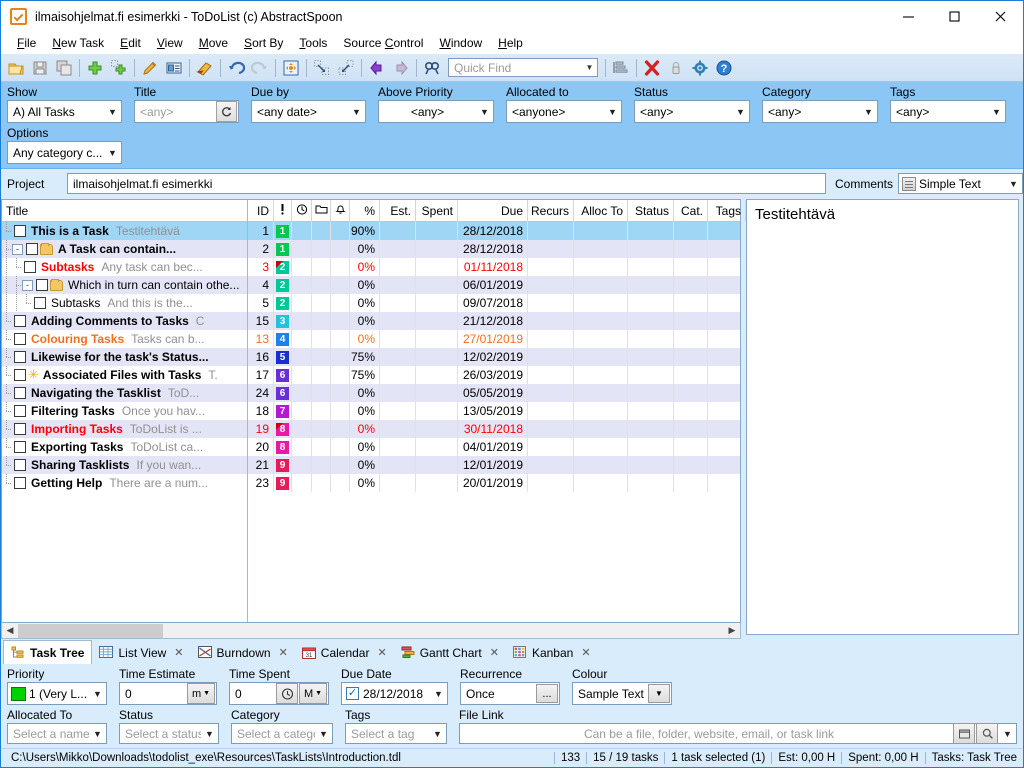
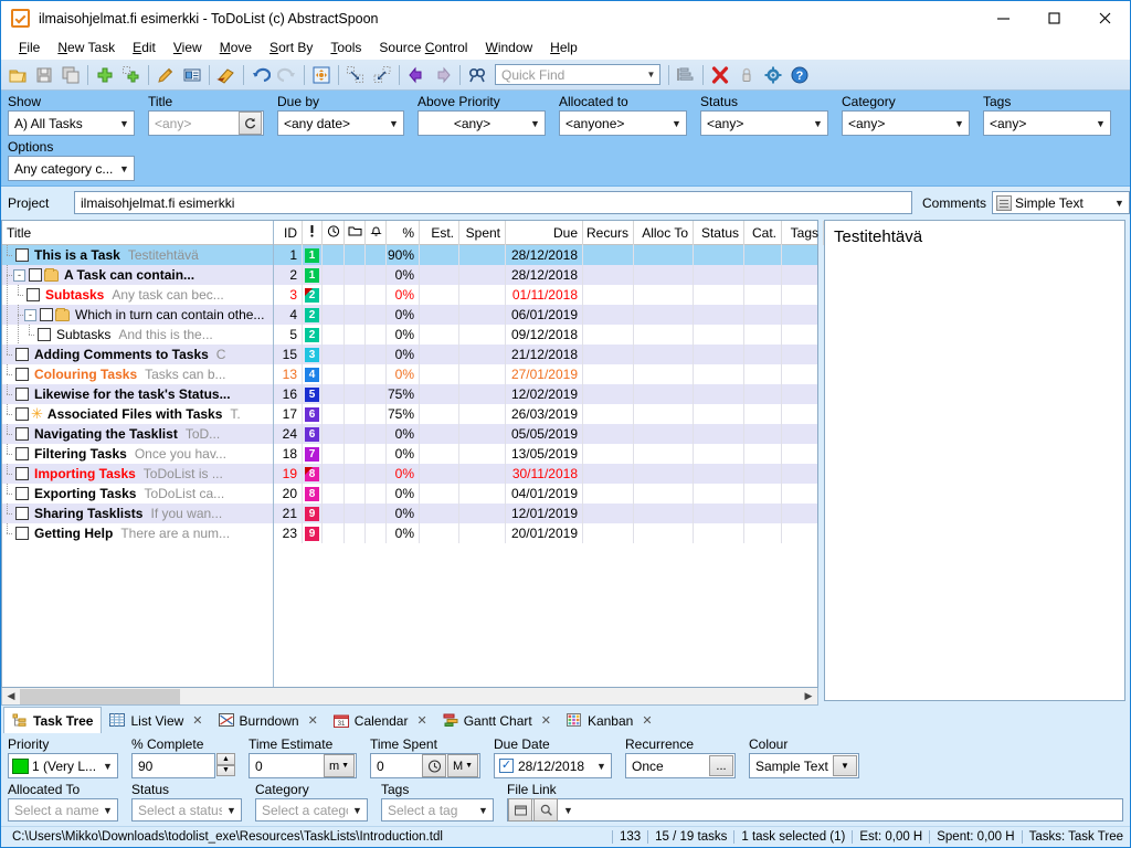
  ilmaisohjelmat.fi esimerkki - ToDoList (c) AbstractSpoon
  File
  New Task
  Edit
  View
  Move
  Sort By
  Tools
  Source Control
  Window
  Help
  Quick Find
  ▼
  ?
  Show
  A) All Tasks
  ▼
  Title
  <any>
  Due by
  <any date>
  ▼
  Above Priority
  <any>
  ▼
  Allocated to
  <anyone>
  ▼
  Status
  <any>
  ▼
  Category
  <any>
  ▼
  Tags
  <any>
  ▼
  Options
  Any category c...
  ▼
  Project
  ilmaisohjelmat.fi esimerkki
  Comments
  Simple Text
  ▼
  Title
  This is a Task
  Testitehtävä
  -
  A Task can contain...
  Subtasks
  Any task can bec...
  -
  Which in turn can contain othe...
  Subtasks
  And this is the...
  Adding Comments to Tasks
  C
  Colouring Tasks
  Tasks can b...
  Likewise for the task's Status...
  ✳
  Associated Files with Tasks
  T.
  Navigating the Tasklist
  ToD...
  Filtering Tasks
  Once you hav...
  Importing Tasks
  ToDoList is ...
  Exporting Tasks
  ToDoList ca...
  Sharing Tasklists
  If you wan...
  Getting Help
  There are a num...
  ID
  %
  Est.
  Spent
  Due
  Recurs
  Alloc To
  Status
  Cat.
  Tags
  1
  1
  90%
  28/12/2018
  2
  1
  0%
  28/12/2018
  3
  2
  0%
  01/11/2018
  4
  2
  0%
  06/01/2019
  5
  2
  0%
- 09/07/2018
+ 09/12/2018
  15
  3
  0%
  21/12/2018
  13
  4
  0%
  27/01/2019
  16
  5
  75%
  12/02/2019
  17
  6
  75%
  26/03/2019
  24
  6
  0%
  05/05/2019
  18
  7
  0%
  13/05/2019
  19
  8
  0%
  30/11/2018
  20
  8
  0%
  04/01/2019
  21
  9
  0%
  12/01/2019
  23
  9
  0%
  20/01/2019
  ◀
  ▶
  Task Tree
  List View
  ✕
  Burndown
  ✕
  Calendar
  ✕
  Gantt Chart
  ✕
  Kanban
  ✕
  Testitehtävä
  Priority
  1 (Very L...
  ▼
+ % Complete
+ 90
  Time Estimate
  0
  m
  Time Spent
  0
  M
  Due Date
  ✓
  28/12/2018
  ▼
  Recurrence
  Once
  ...
  Colour
  Sample Text
  ▼
  Allocated To
  Select a name
  ▼
  Status
  Select a status
  ▼
  Category
  Select a categ
  ▼
  Tags
  Select a tag
  ▼
  File Link
- Can be a file, folder, website, email, or task link
  ▼
  C:\Users\Mikko\Downloads\todolist_exe\Resources\TaskLists\Introduction.tdl
  133
  15 / 19 tasks
  1 task selected (1)
  Est: 0,00 H
  Spent: 0,00 H
  Tasks: Task Tree
